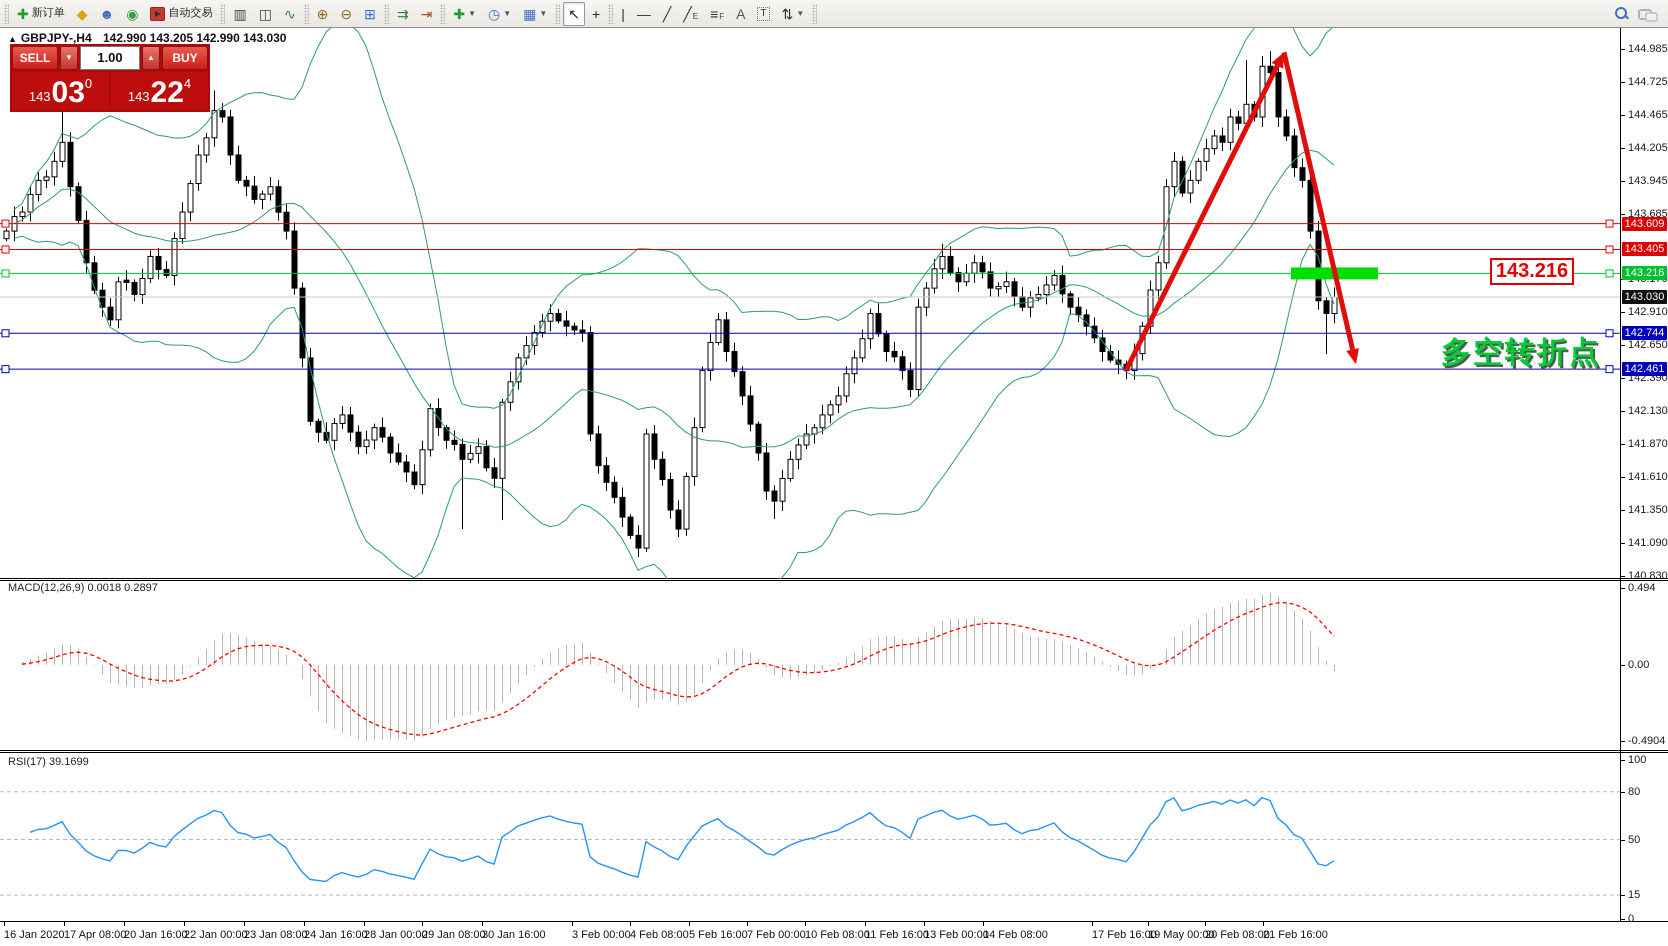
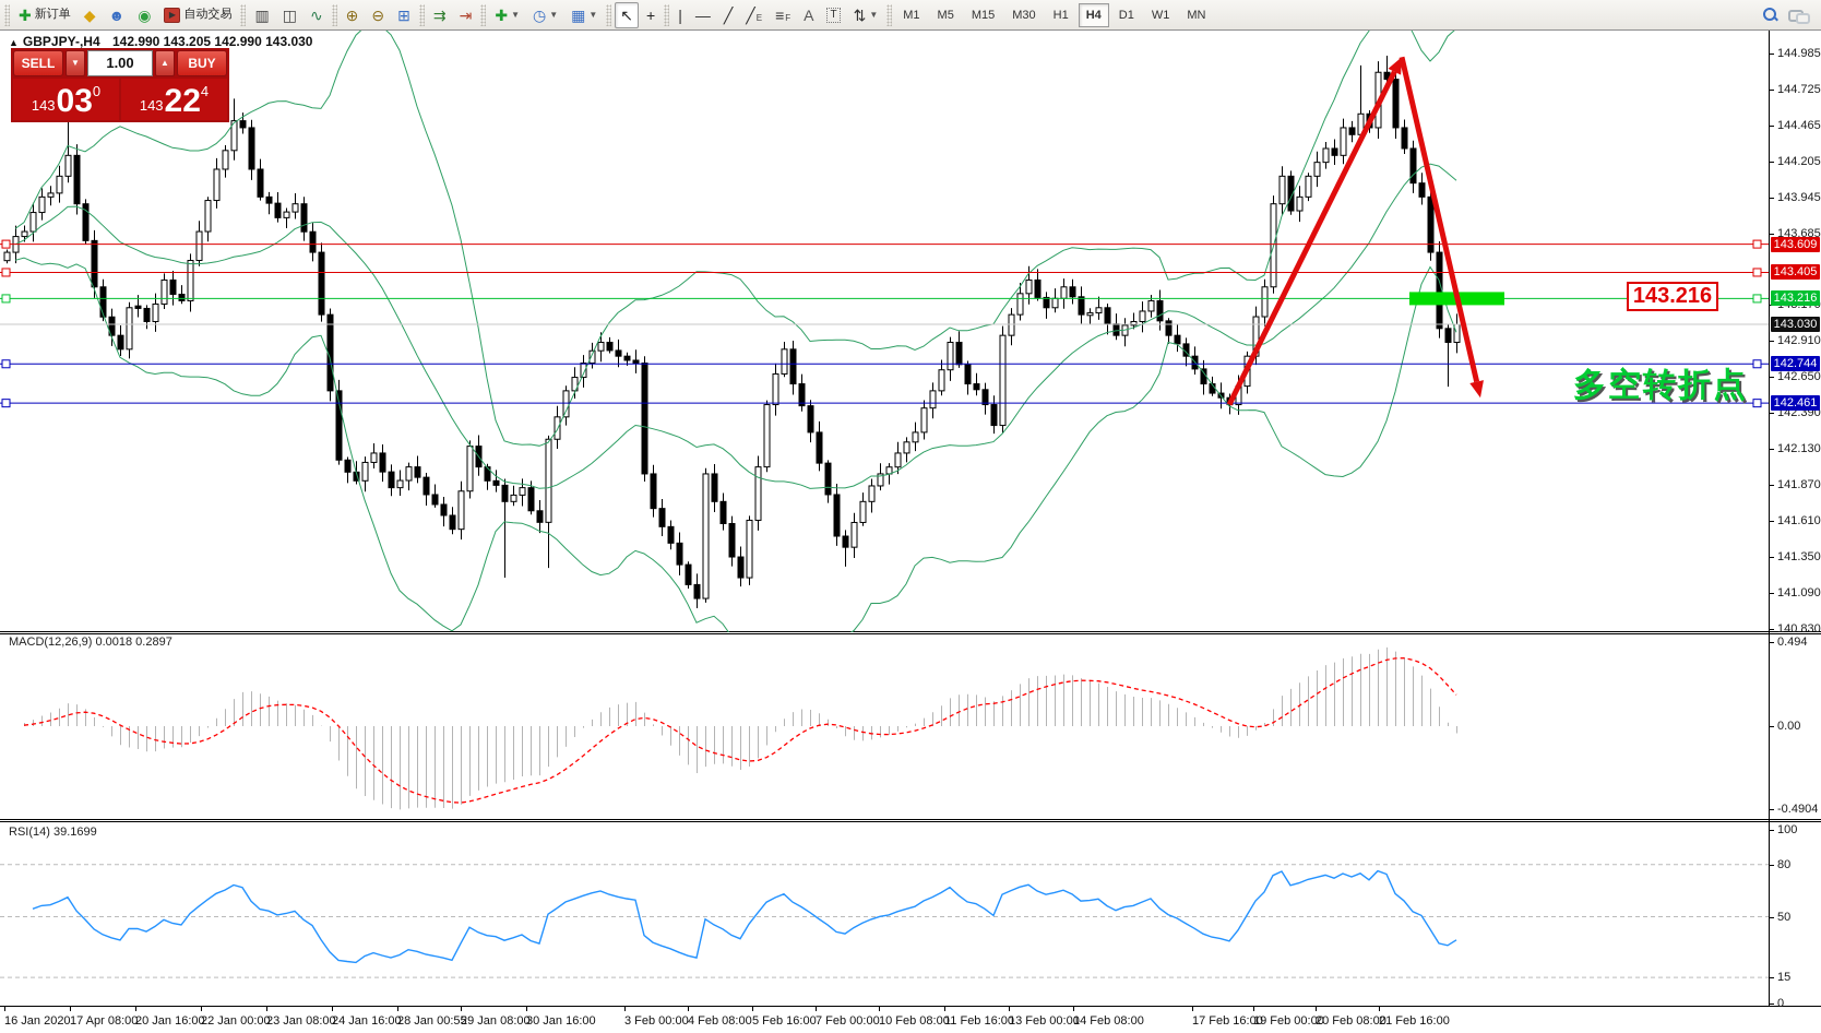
  ✚
  新订单
  ◆
  ☻
  ◉
  ▶
  自动交易
  ▥
  ◫
  ∿
  ⊕
  ⊖
  ⊞
  ⇉
  ⇥
  ✚
  ▼
  ◷
  ▼
  ▦
  ▼
  ↖
  +
  |
  —
  ╱
  ╱
  E
  ≡
  F
  A
  T
  ⇅
  ▼
+ M1
+ M5
+ M15
+ M30
+ H1
+ H4
+ D1
+ W1
+ MN
  ▲ GBPJPY-,H4 142.990 143.205 142.990 143.030
  MACD(12,26,9) 0.0018 0.2897
- RSI(17) 39.1699
+ RSI(14) 39.1699
  SELL
  ▼
  1.00
  ▲
  BUY
  143
  03
  0
  143
  22
  4
  143.216
  多空转折点
  144.985
  144.725
  144.465
  144.205
  143.945
  143.685
  142.910
  142.650
  142.390
  142.130
  141.870
  141.610
  141.350
  141.090
  140.830
  143.609
  143.405
  143.216
  143.030
  142.744
  142.461
  0.494
  0.00
  -0.4904
  100
  80
  50
  15
  0
  16 Jan 2020
  17 Apr 08:00
  20 Jan 16:00
  22 Jan 00:00
  23 Jan 08:00
  24 Jan 16:00
- 28 Jan 00:00
+ 28 Jan 00:55
  29 Jan 08:00
  30 Jan 16:00
  3 Feb 00:00
  4 Feb 08:00
  5 Feb 16:00
  7 Feb 00:00
  10 Feb 08:00
  11 Feb 16:00
  13 Feb 00:00
  14 Feb 08:00
  17 Feb 16:00
- 19 May 00:00
+ 19 Feb 00:00
  20 Feb 08:00
  21 Feb 16:00
